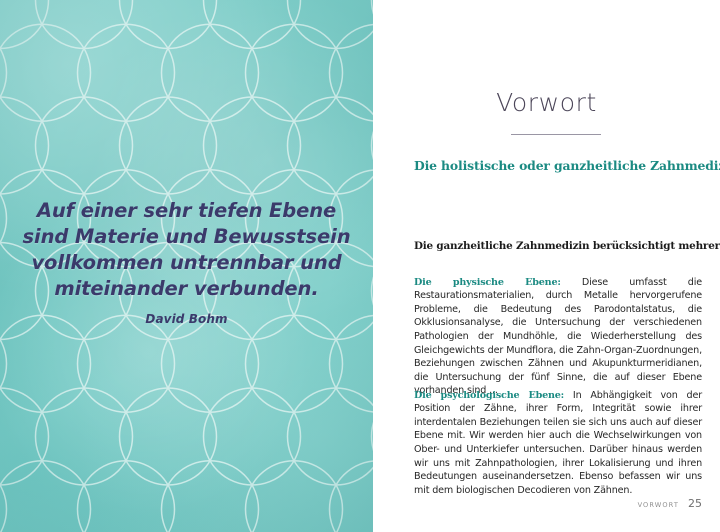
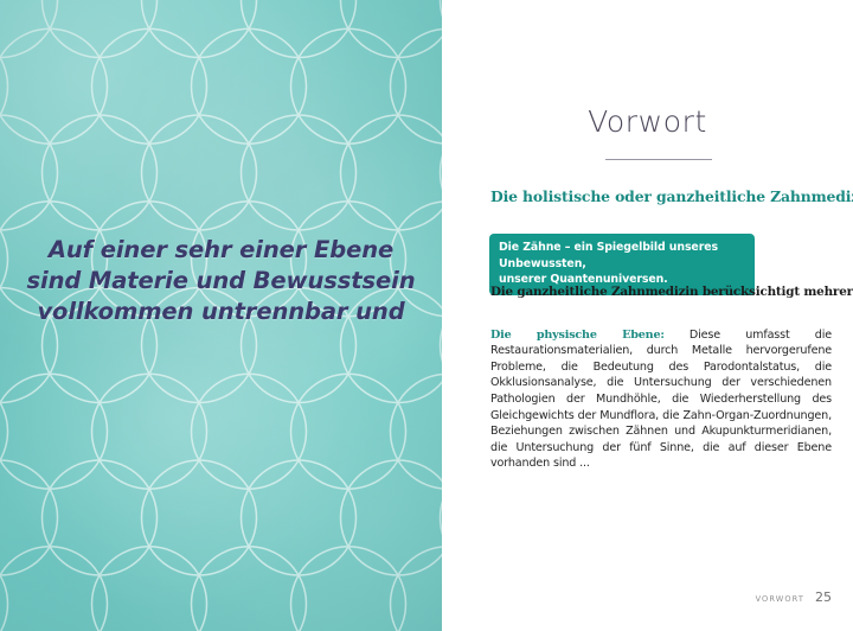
- Auf einer sehr tiefen Ebene
+ Auf einer sehr einer Ebene
  sind Materie und Bewusstsein
  vollkommen untrennbar und
- miteinander verbunden.
- David Bohm
  Vorwort
  Die holistische oder ganzheitliche Zahnmedi
+ Die Zähne – ein Spiegelbild unseres Unbewussten,
+ unserer Quantenuniversen.
  Die ganzheitliche Zahnmedizin berücksichtigt mehrer
  Die physische Ebene: Diese umfasst die Restaurationsmaterialien, durch Metalle hervorgerufene Probleme, die Bedeutung des Parodontalstatus, die Okklusionsanalyse, die Untersuchung der verschiedenen Pathologien der Mundhöhle, die Wiederherstellung des Gleichgewichts der Mundflora, die Zahn-Organ-Zuordnungen, Beziehungen zwischen Zähnen und Akupunkturmeridianen, die Untersuchung der fünf Sinne, die auf dieser Ebene vorhanden sind ...
- Die psychologische Ebene: In Abhängigkeit von der Position der Zähne, ihrer Form, Integrität sowie ihrer interdentalen Beziehungen teilen sie sich uns auch auf dieser Ebene mit. Wir werden hier auch die Wechselwirkungen von Ober- und Unterkiefer untersuchen. Darüber hinaus werden wir uns mit Zahnpathologien, ihrer Lokalisierung und ihren Bedeutungen auseinandersetzen. Ebenso befassen wir uns mit dem biologischen Decodieren von Zähnen.
  VORWORT
  25
